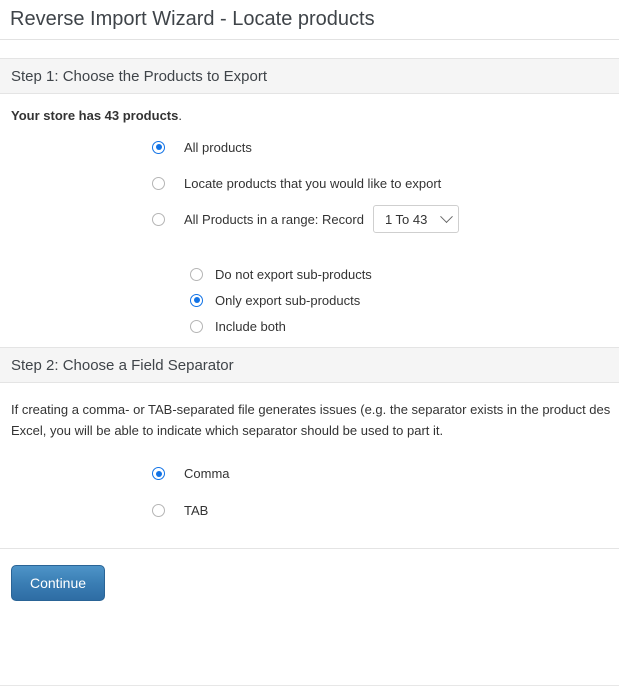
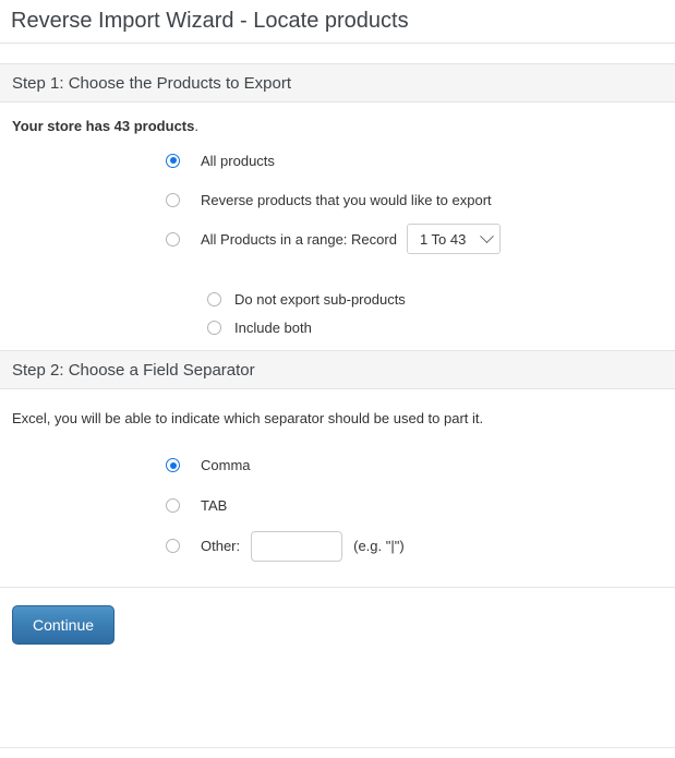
  Reverse Import Wizard - Locate products
  Step 1: Choose the Products to Export
  Your store has 43 products.
  All products
- Locate products that you would like to export
+ Reverse products that you would like to export
  All Products in a range: Record
  1 To 43
  Do not export sub-products
- Only export sub-products
  Include both
  Step 2: Choose a Field Separator
- If creating a comma- or TAB-separated file generates issues (e.g. the separator exists in the product des
  Excel, you will be able to indicate which separator should be used to part it.
  Comma
  TAB
+ Other:
+ (e.g. "|")
  Continue
